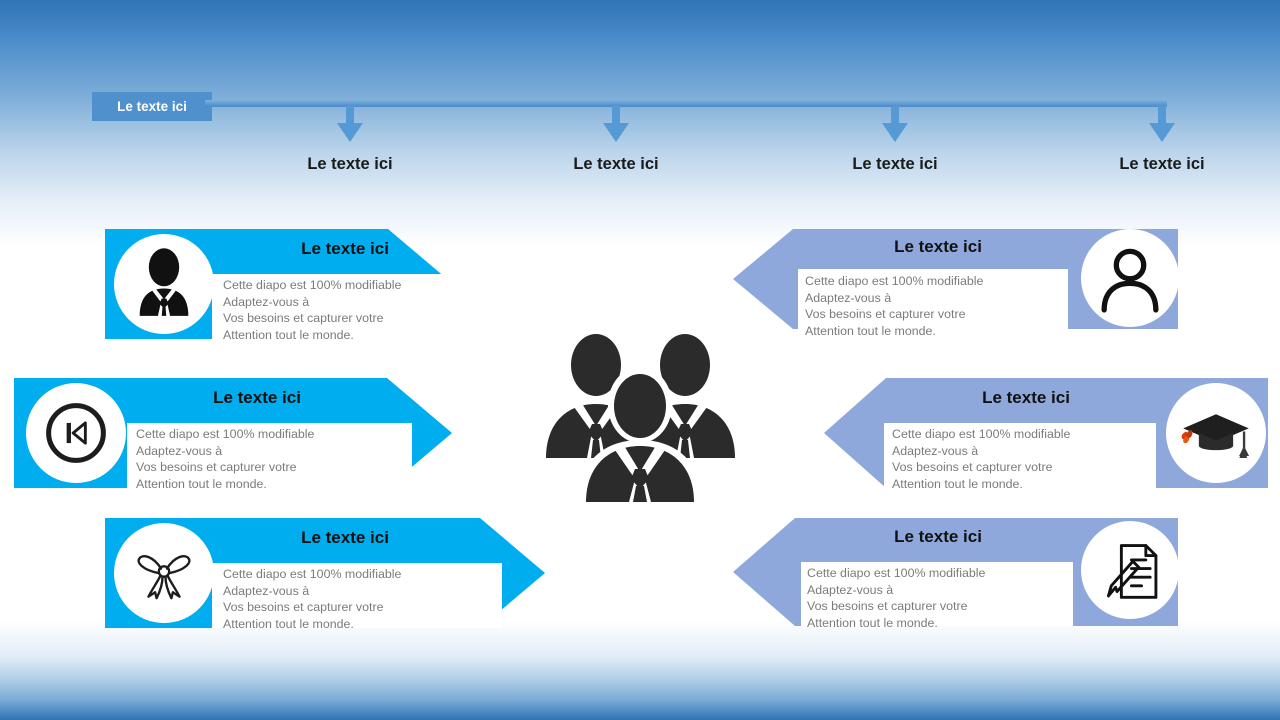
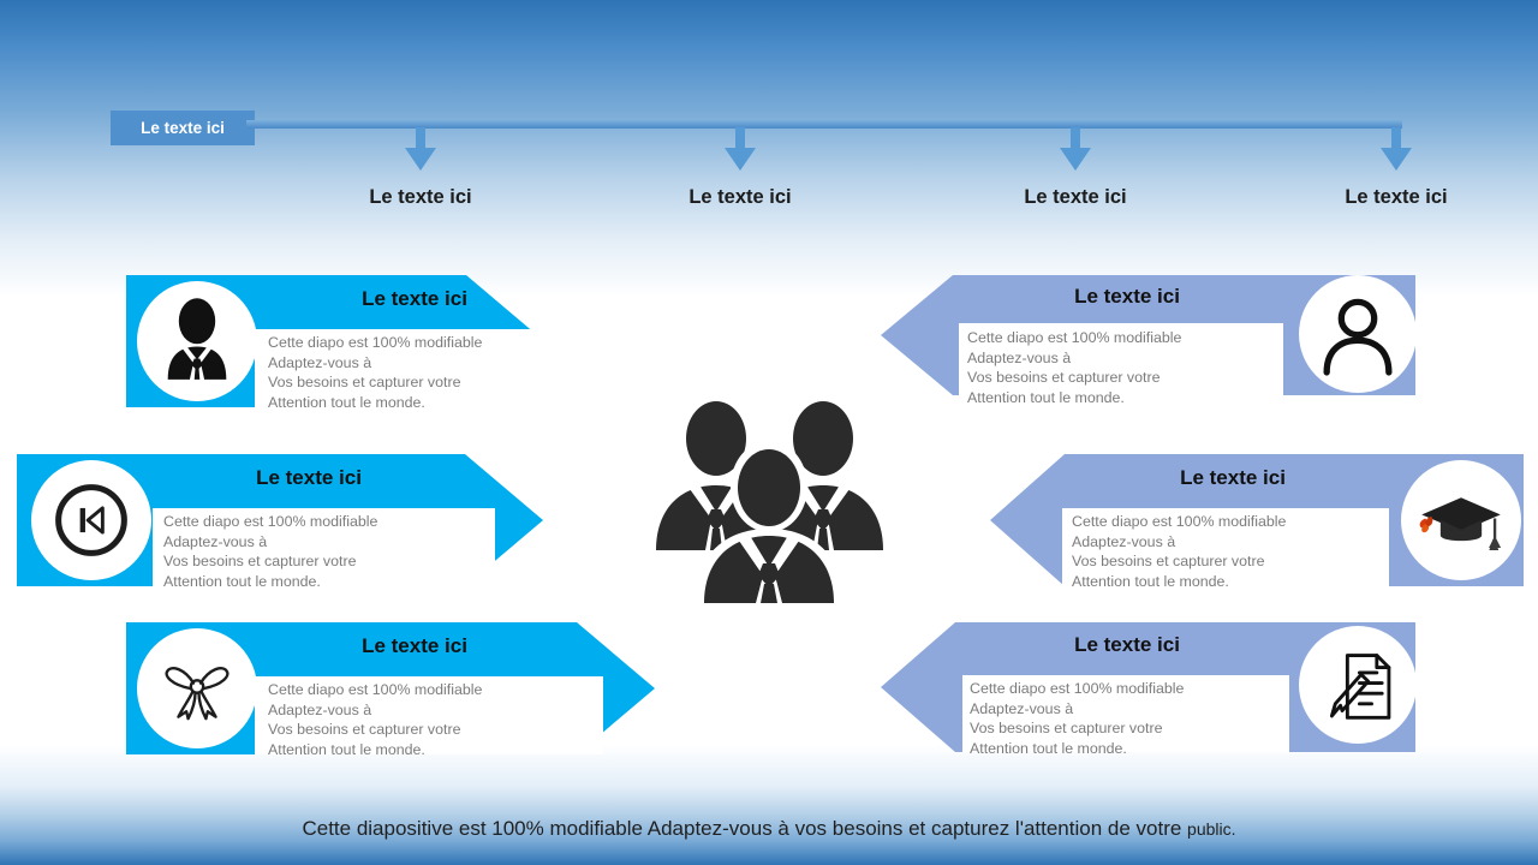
  Le texte ici
  Le texte ici
  Le texte ici
  Le texte ici
  Le texte ici
  Le texte ici
  Cette diapo est 100% modifiable
  Adaptez-vous à
  Vos besoins et capturer votre
  Attention tout le monde.
  Le texte ici
  Cette diapo est 100% modifiable
  Adaptez-vous à
  Vos besoins et capturer votre
  Attention tout le monde.
  Le texte ici
  Cette diapo est 100% modifiable
  Adaptez-vous à
  Vos besoins et capturer votre
  Attention tout le monde.
  Le texte ici
  Cette diapo est 100% modifiable
  Adaptez-vous à
  Vos besoins et capturer votre
  Attention tout le monde.
  Le texte ici
  Cette diapo est 100% modifiable
  Adaptez-vous à
  Vos besoins et capturer votre
  Attention tout le monde.
  Le texte ici
  Cette diapo est 100% modifiable
  Adaptez-vous à
  Vos besoins et capturer votre
  Attention tout le monde.
+ Cette diapositive est 100% modifiable Adaptez-vous à vos besoins et capturez l'attention de votre public.
